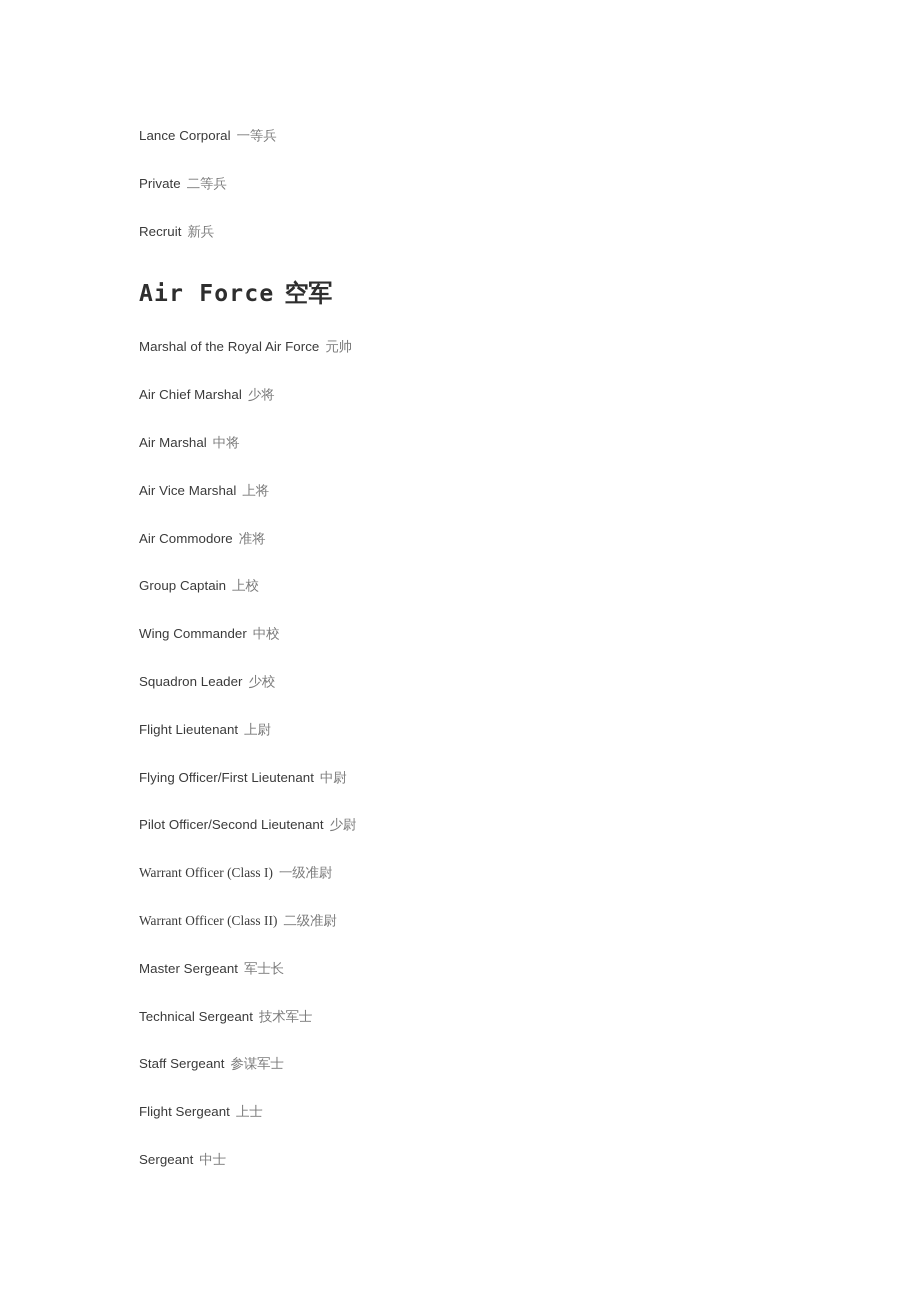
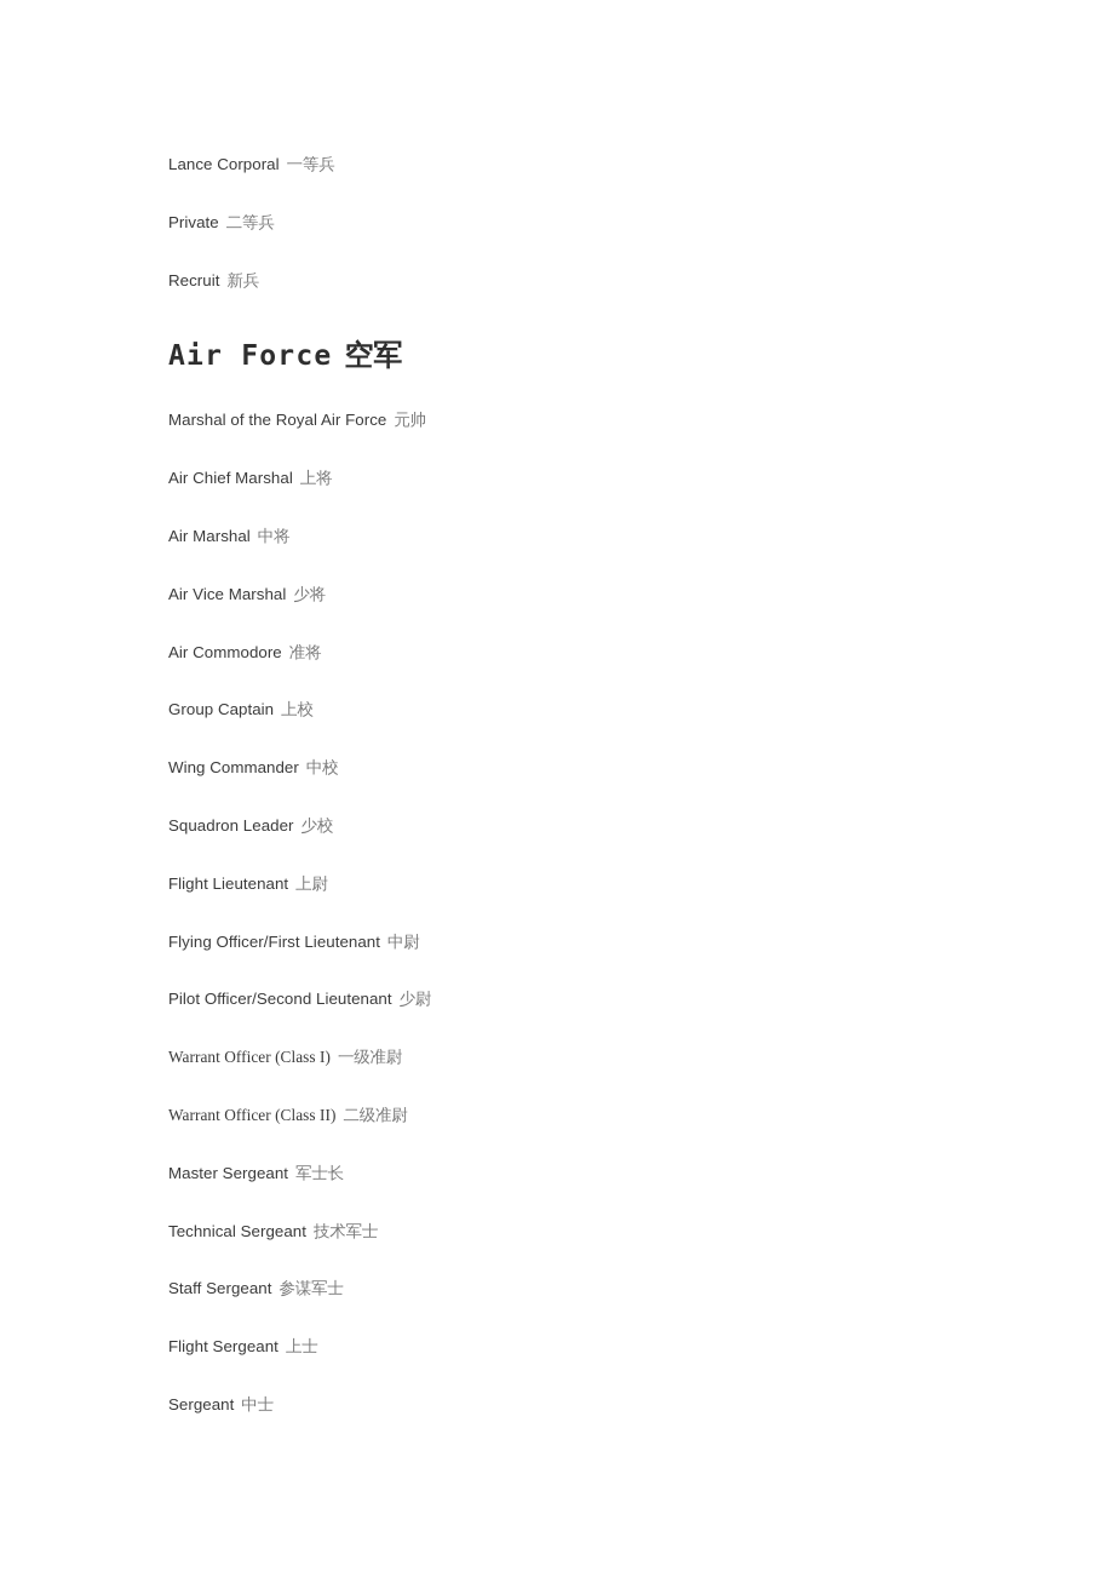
  Lance Corporal 一等兵
  Private 二等兵
  Recruit 新兵
  Air Force 空军
  Marshal of the Royal Air Force 元帅
- Air Chief Marshal 少将
+ Air Chief Marshal 上将
  Air Marshal 中将
- Air Vice Marshal 上将
+ Air Vice Marshal 少将
  Air Commodore 准将
  Group Captain 上校
  Wing Commander 中校
  Squadron Leader 少校
  Flight Lieutenant 上尉
  Flying Officer/First Lieutenant 中尉
  Pilot Officer/Second Lieutenant 少尉
  Warrant Officer (Class I) 一级准尉
  Warrant Officer (Class II) 二级准尉
  Master Sergeant 军士长
  Technical Sergeant 技术军士
  Staff Sergeant 参谋军士
  Flight Sergeant 上士
  Sergeant 中士
